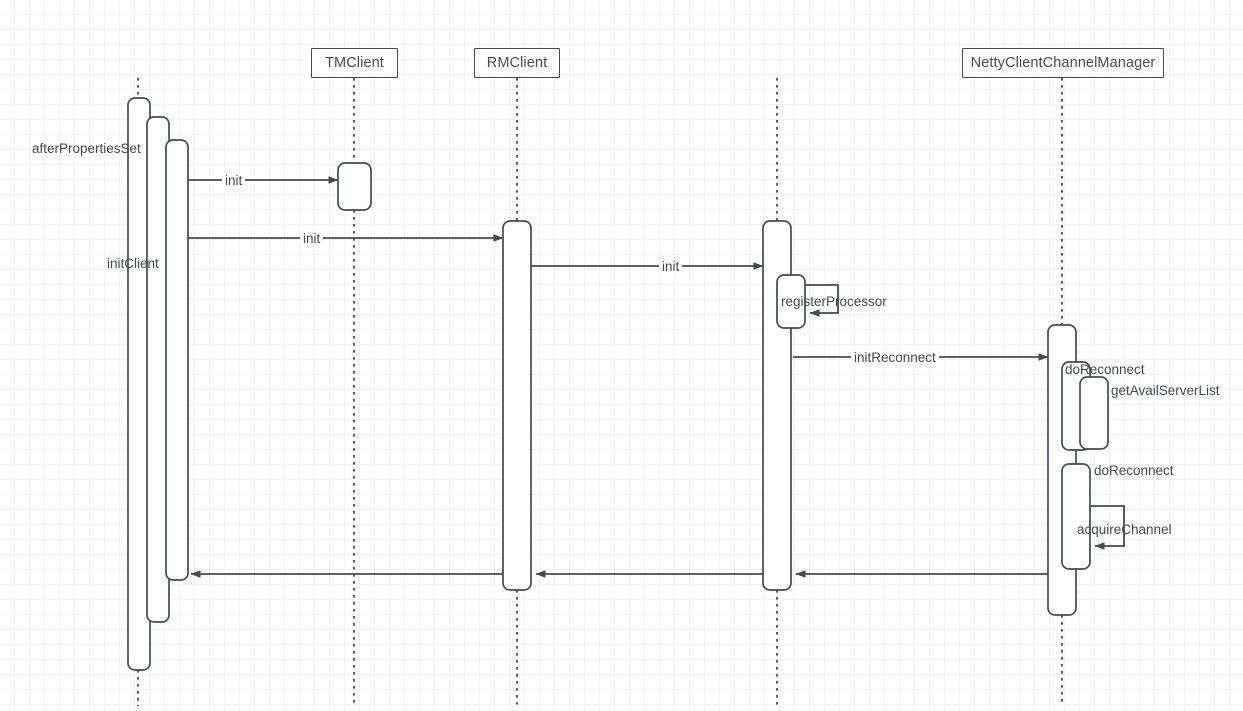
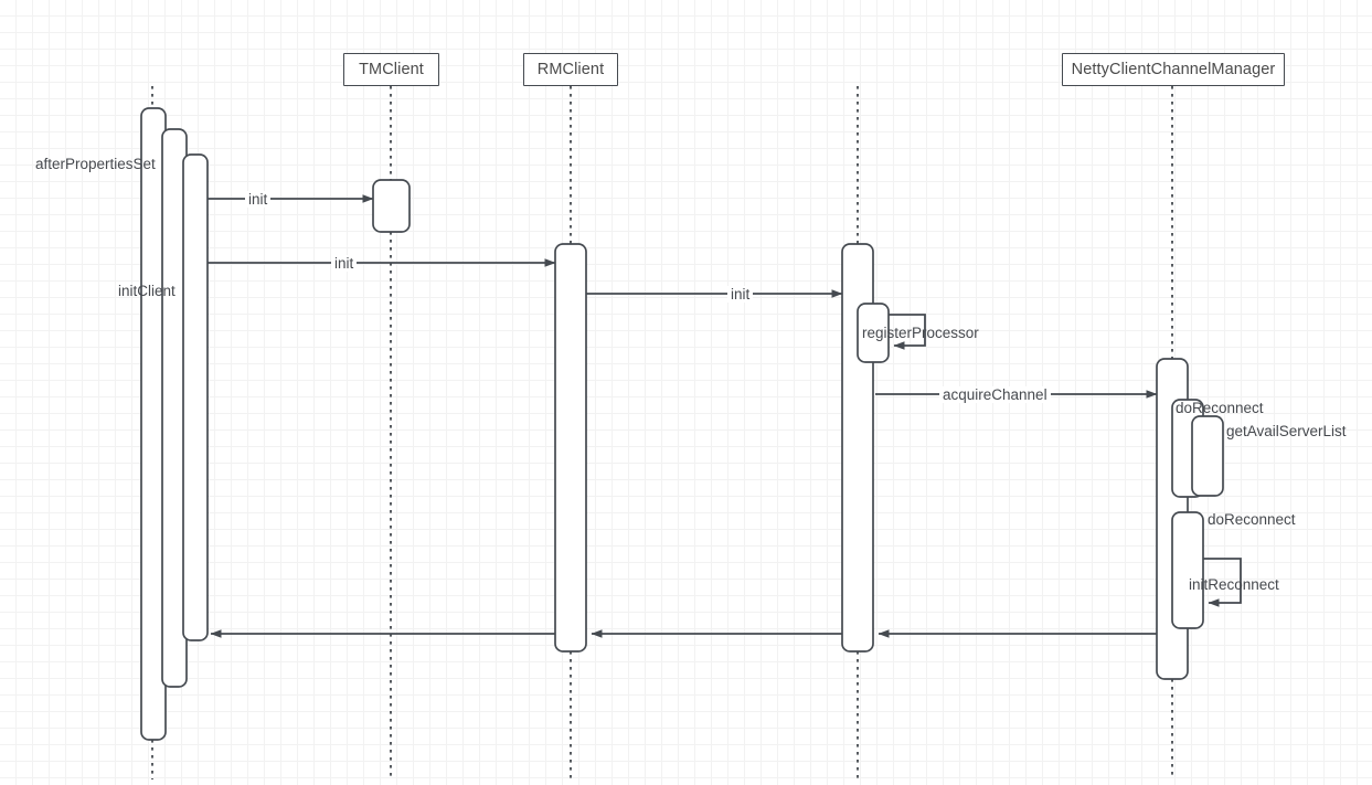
  TMClient
  RMClient
  NettyClientChannelManager
  afterPropertiesSet
  init
  init
  initClient
  init
  registerProcessor
- initReconnect
+ acquireChannel
  doReconnect
  getAvailServerList
  doReconnect
- acquireChannel
+ initReconnect
